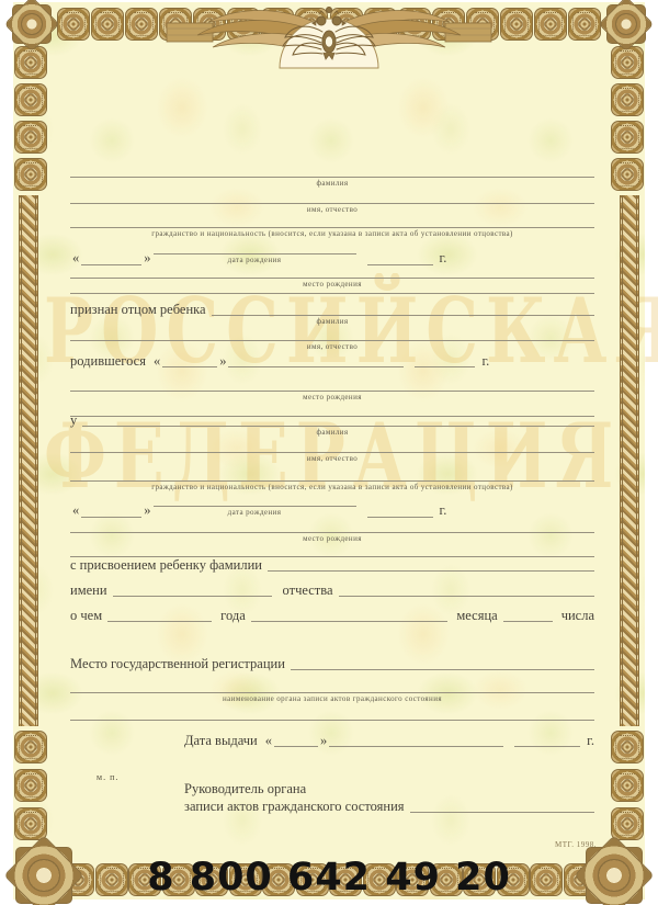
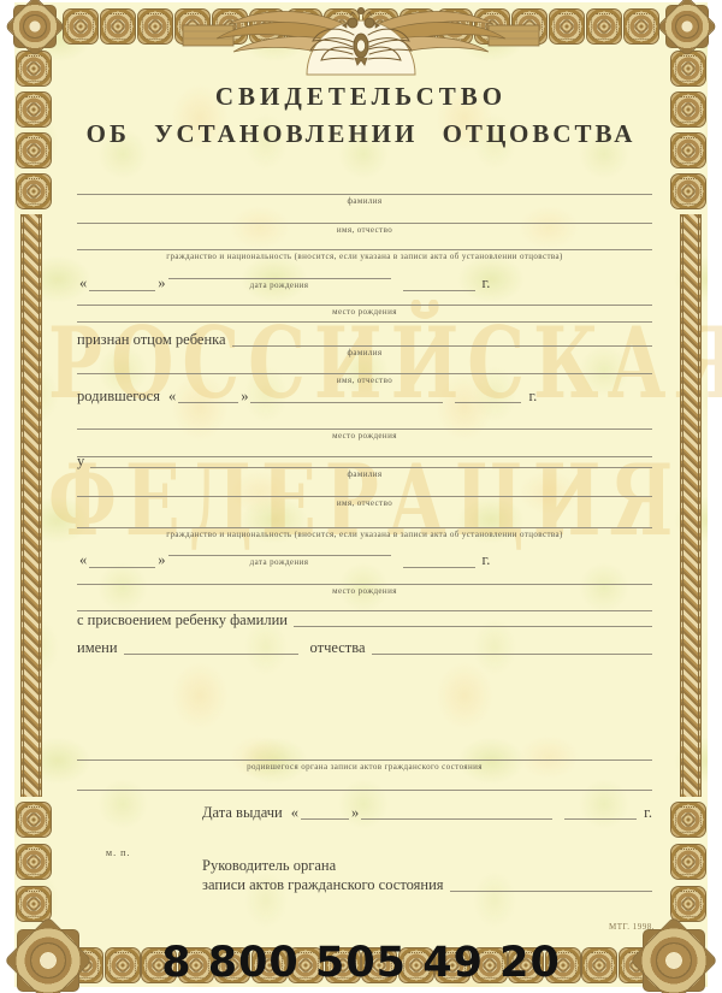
  РОССИЙСКАЯ
  ФЕДЕРАЦИЯ
+ СВИДЕТЕЛЬСТВО
+ ОБ УСТАНОВЛЕНИИ ОТЦОВСТВА
  фамилия
  имя, отчество
  гражданство и национальность (вносится, если указана в записи акта об установлении отцовства)
  «
  »
  дата рождения
  г.
  место рождения
  признан отцом ребенка
  фамилия
  имя, отчество
  родившегося
  «
  »
  г.
  место рождения
  у
  фамилия
  имя, отчество
  гражданство и национальность (вносится, если указана в записи акта об установлении отцовства)
  «
  »
  дата рождения
  г.
  место рождения
  с присвоением ребенку фамилии
  имени
  отчества
- о чем
- года
- месяца
- числа
- Место государственной регистрации
- наименование органа записи актов гражданского состояния
+ родившегося органа записи актов гражданского состояния
  Дата выдачи
  «
  »
  г.
  м. п.
  Руководитель органа
  записи актов гражданского состояния
  МТГ. 1998.
- 8 800 642 49 20
+ 8 800 505 49 20
